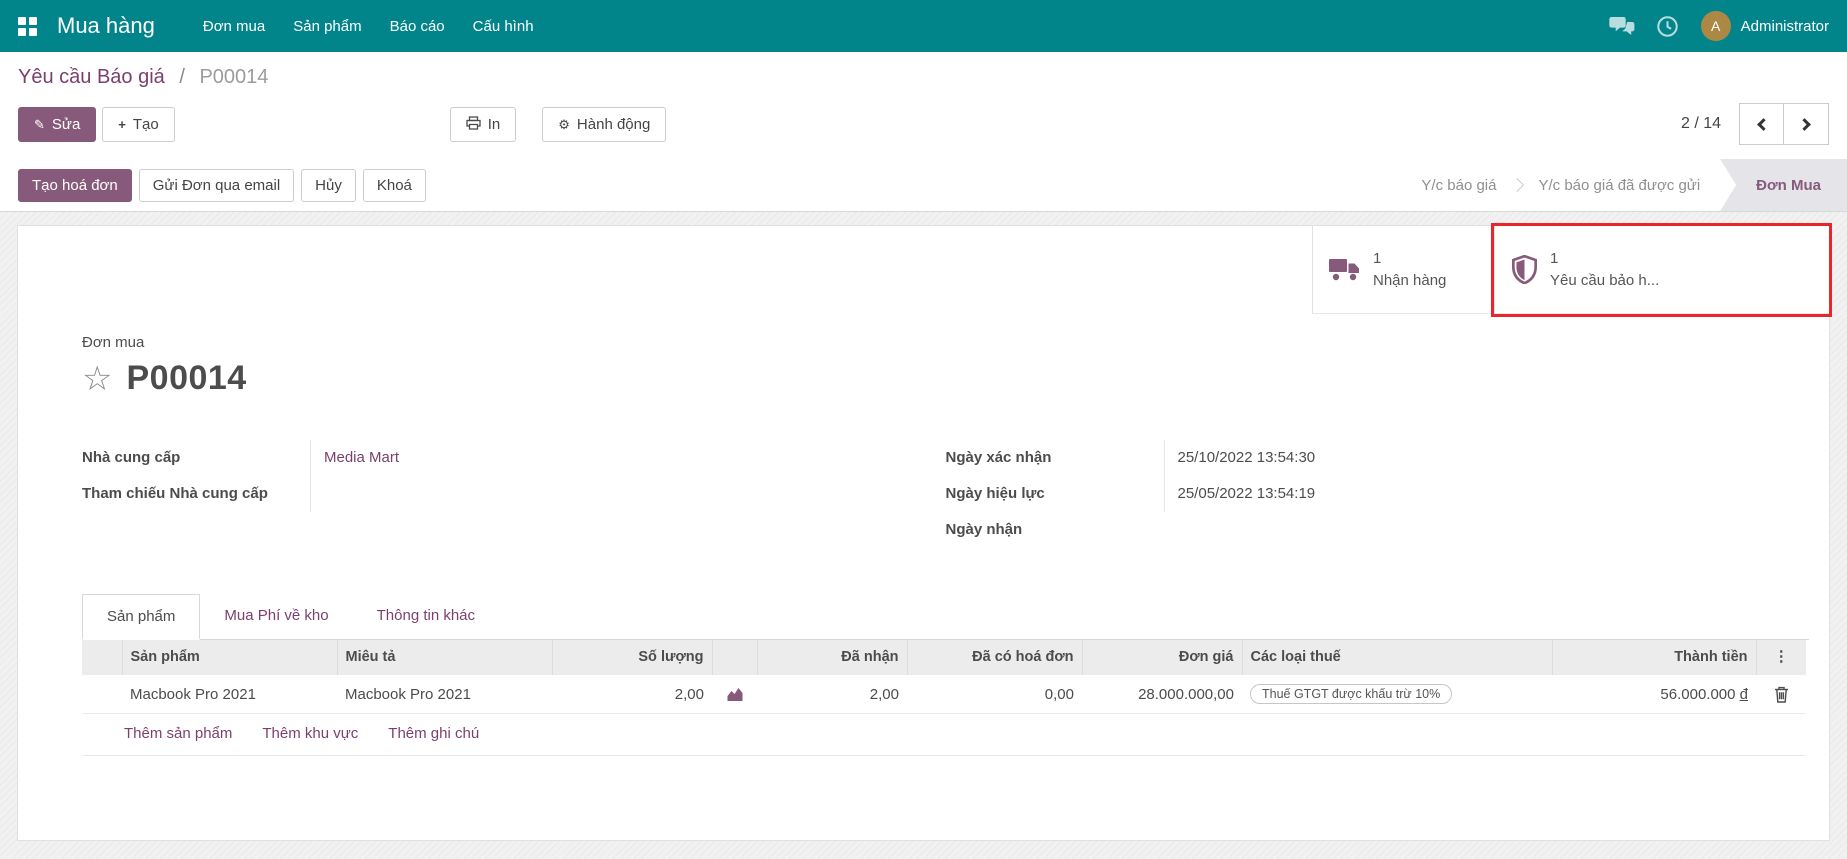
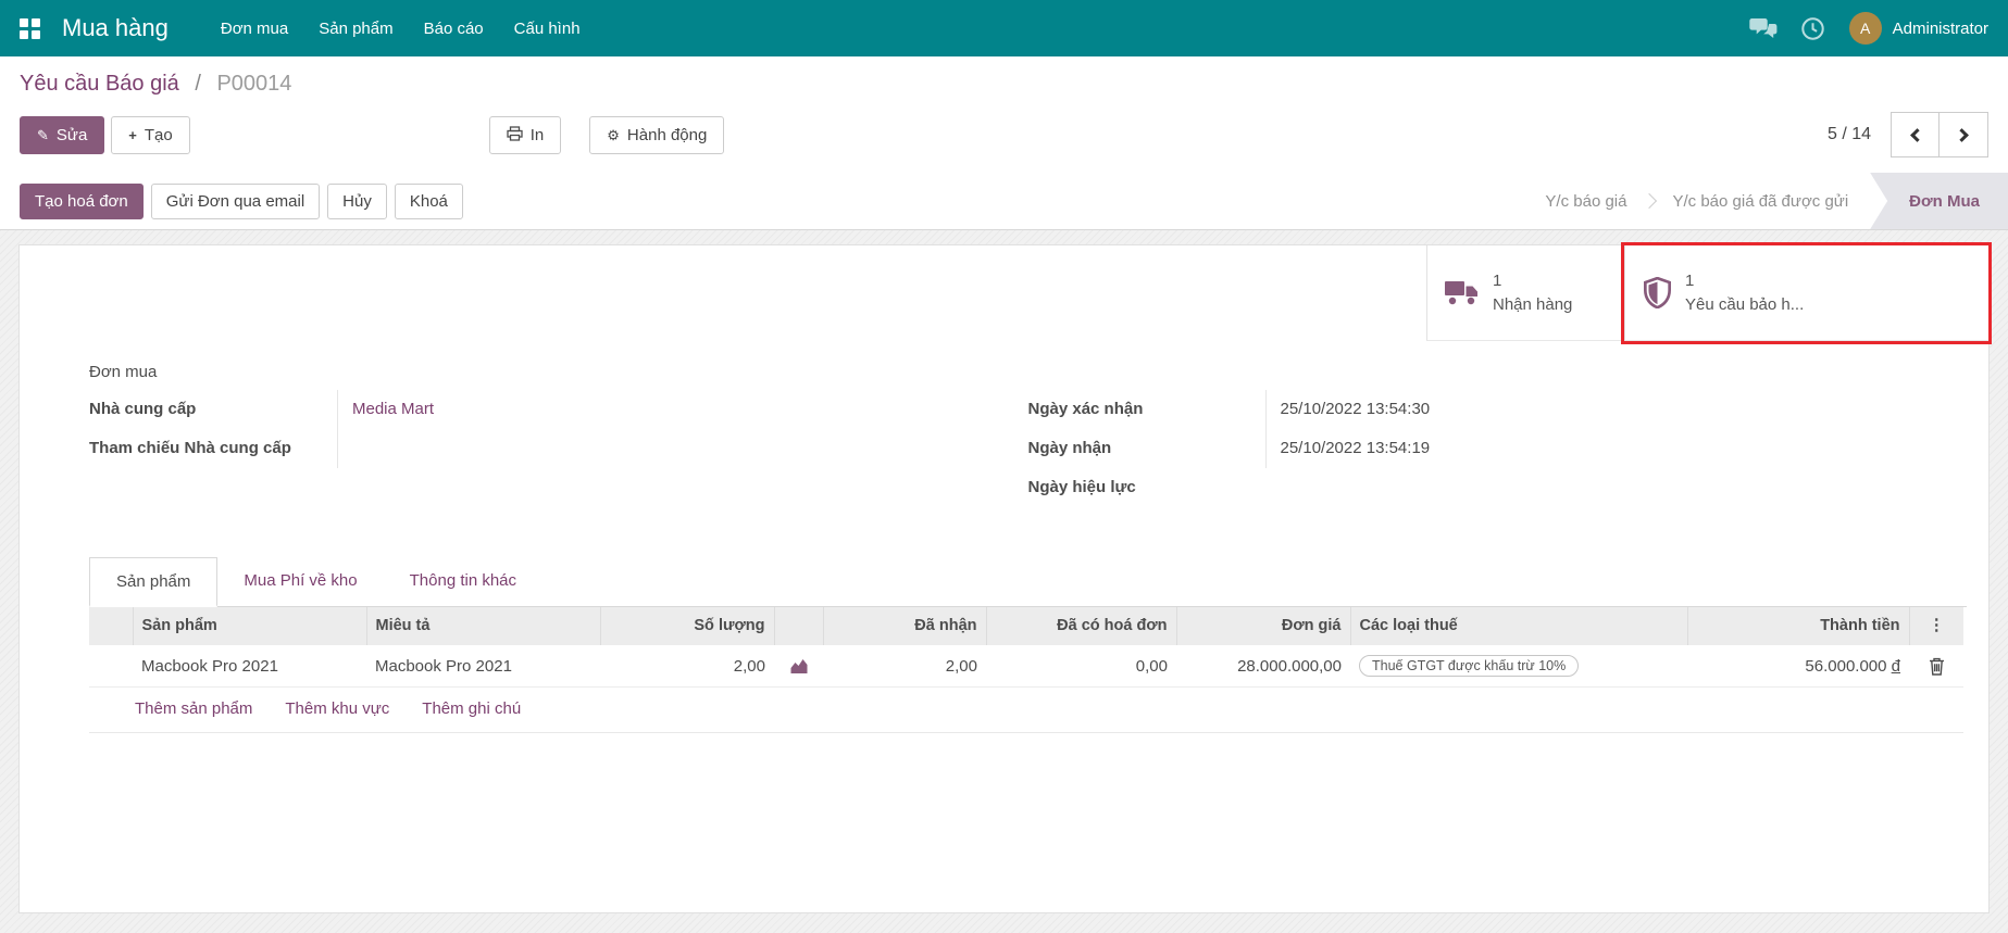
  Mua hàng
  Đơn mua
  Sản phẩm
  Báo cáo
  Cấu hình
  A
  Administrator
  Yêu cầu Báo giá / P00014
  ✎
  Sửa
  +
  Tạo
  In
  ⚙
  Hành động
- 2 / 14
+ 5 / 14
  Tạo hoá đơn
  Gửi Đơn qua email
  Hủy
  Khoá
  Y/c báo giá
  Y/c báo giá đã được gửi
  Đơn Mua
  1
  Nhận hàng
  1
  Yêu cầu bảo h...
  Đơn mua
- ☆
- P00014
  Nhà cung cấp
  Media Mart
  Tham chiếu Nhà cung cấp
  Ngày xác nhận
  25/10/2022 13:54:30
- Ngày hiệu lực
+ Ngày nhận
- 25/05/2022 13:54:19
+ 25/10/2022 13:54:19
- Ngày nhận
+ Ngày hiệu lực
  Sản phẩm
  Mua Phí về kho
  Thông tin khác
  	Sản phẩm	Miêu tả	Số lượng		Đã nhận	Đã có hoá đơn	Đơn giá	Các loại thuế	Thành tiền	⋮
  	Macbook Pro 2021	Macbook Pro 2021	2,00		2,00	0,00	28.000.000,00	Thuế GTGT được khấu trừ 10%	56.000.000 đ
  Thêm sản phẩm
  Thêm khu vực
  Thêm ghi chú
